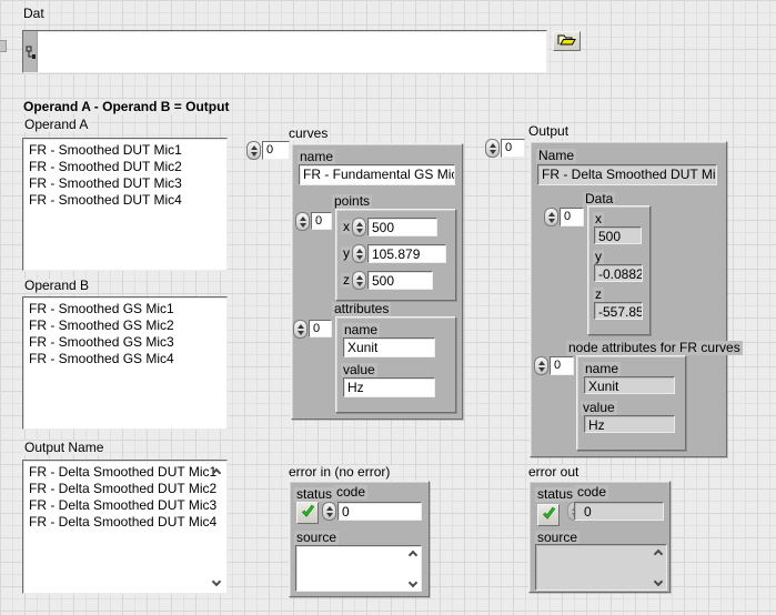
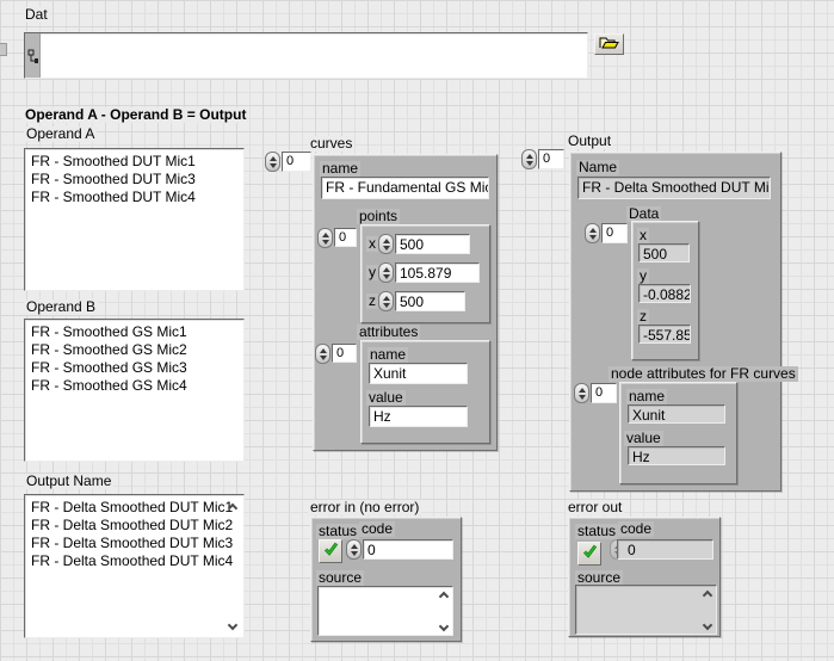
  Dat
  Operand A - Operand B = Output
  Operand A
  FR - Smoothed DUT Mic1
- FR - Smoothed DUT Mic2
  FR - Smoothed DUT Mic3
  FR - Smoothed DUT Mic4
  Operand B
  FR - Smoothed GS Mic1
  FR - Smoothed GS Mic2
  FR - Smoothed GS Mic3
  FR - Smoothed GS Mic4
  Output Name
  FR - Delta Smoothed DUT Mic1
  FR - Delta Smoothed DUT Mic2
  FR - Delta Smoothed DUT Mic3
  FR - Delta Smoothed DUT Mic4
  0
  curves
  name
  FR - Fundamental GS Mic
  points
  0
  x
  500
  y
  105.879
  z
  500
  attributes
  0
  name
  Xunit
  value
  Hz
  0
  Output
  Name
  FR - Delta Smoothed DUT Mi
  Data
  0
  x
  500
  y
  -0.0882
  z
  -557.85
  node attributes for FR curves
  0
  name
  Xunit
  value
  Hz
  error in (no error)
  status
  code
  0
  source
  error out
  status
  code
  0
  source
